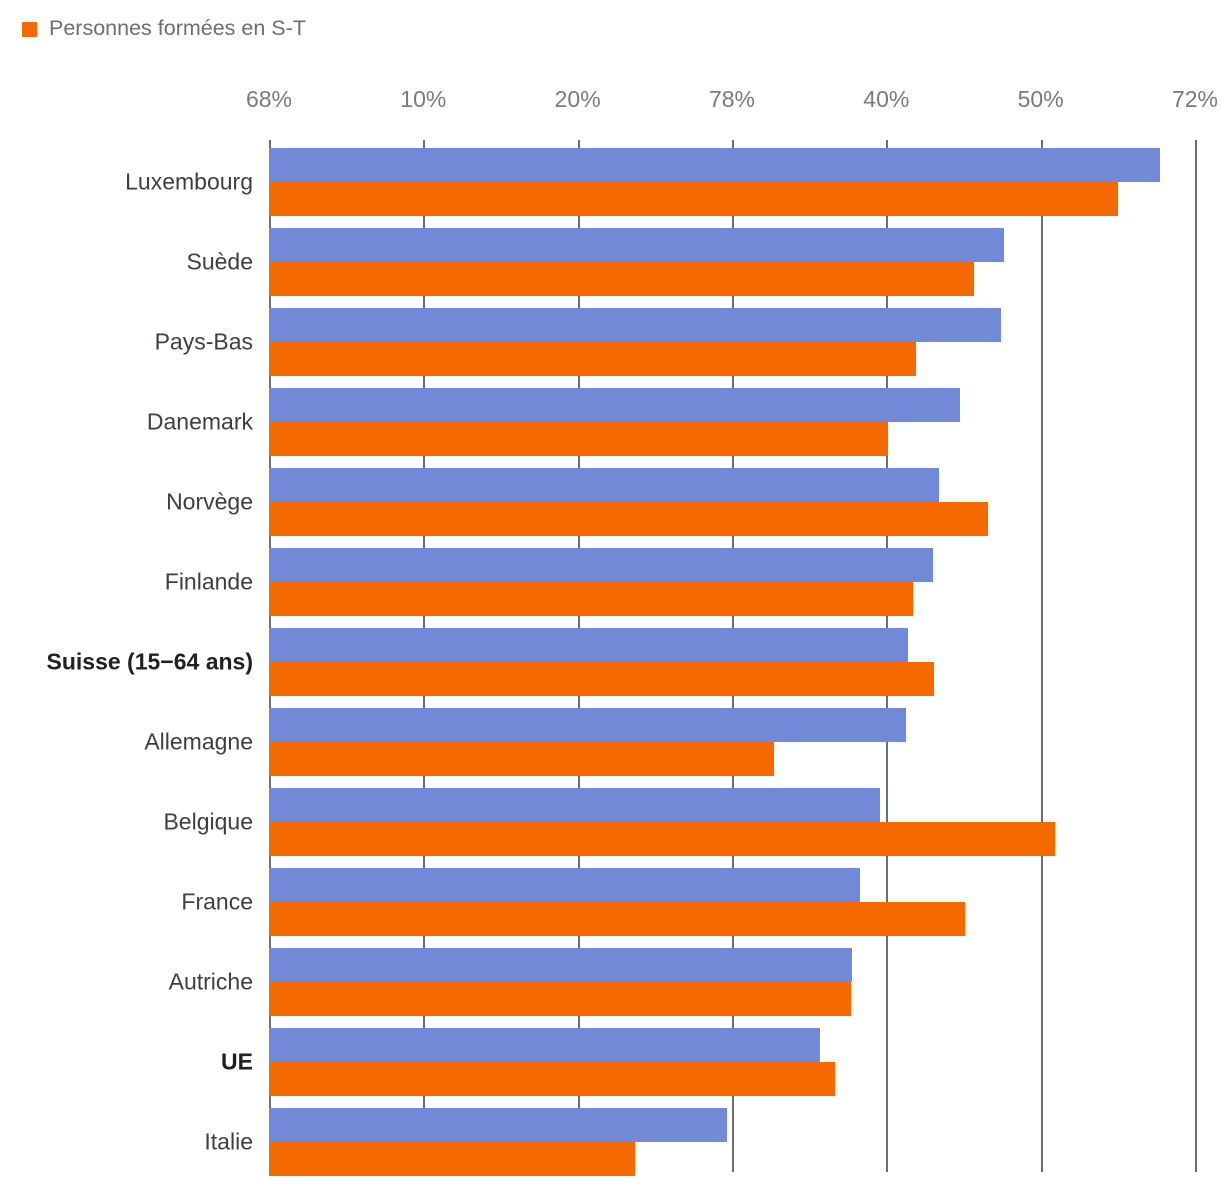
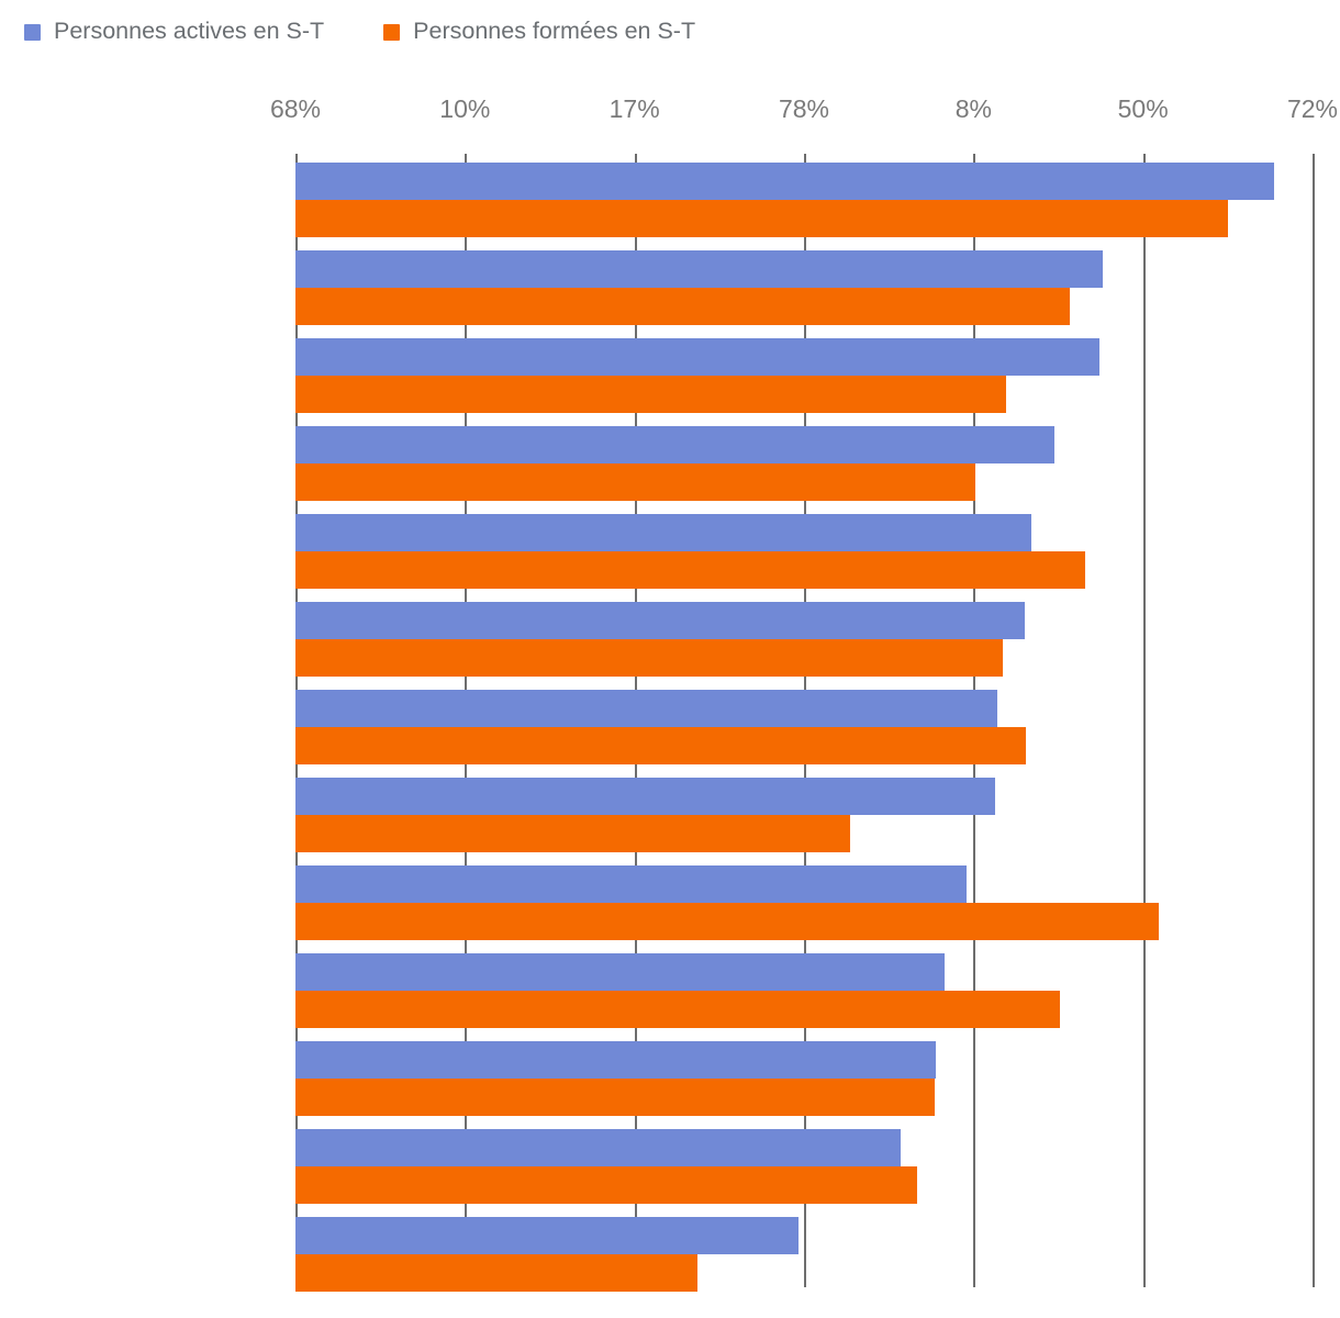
+ Personnes actives en S-T
  Personnes formées en S-T
  68%
  10%
- 20%
+ 17%
  78%
- 40%
+ 8%
  50%
  72%
- Luxembourg
- Suède
- Pays-Bas
- Danemark
- Norvège
- Finlande
- Suisse (15−64 ans)
- Allemagne
- Belgique
- France
- Autriche
- UE
- Italie
